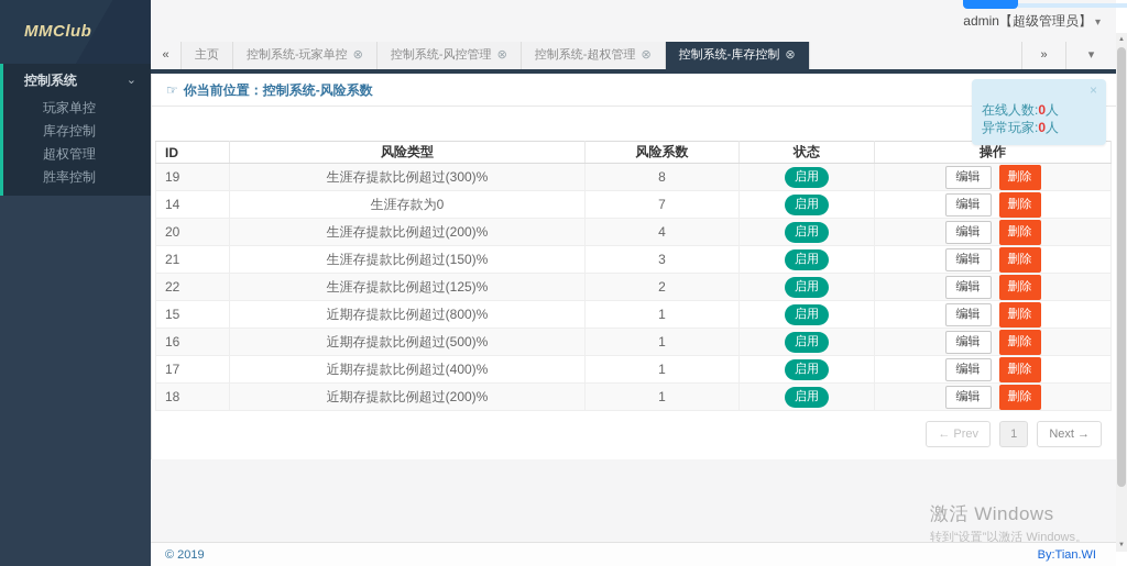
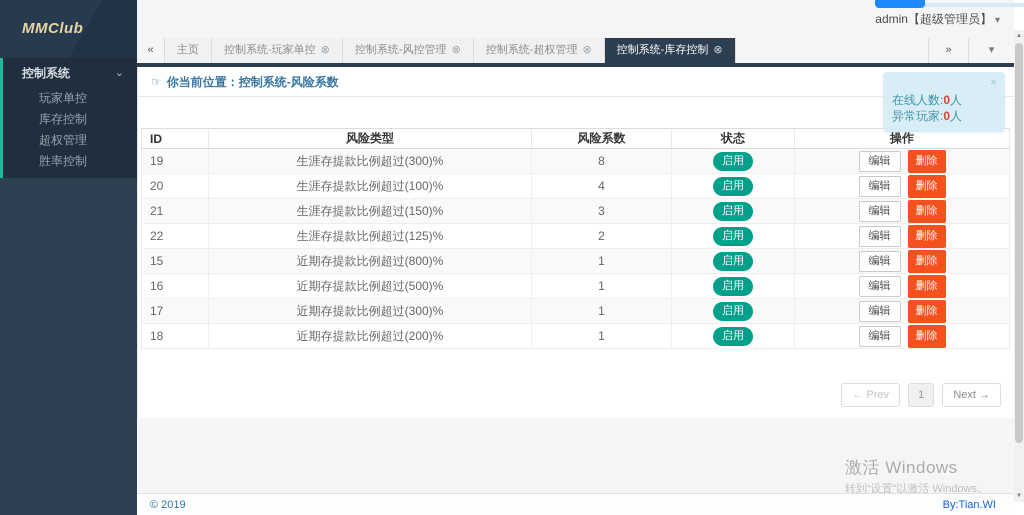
  MMClub
  控制系统
  ⌄
  玩家单控
  库存控制
  超权管理
  胜率控制
  admin【超级管理员】 ▾
  «
  主页
  控制系统-玩家单控 ⊗
  控制系统-风控管理 ⊗
  控制系统-超权管理 ⊗
  控制系统-库存控制 ⊗
  »
  ▾
  ☞ 你当前位置：控制系统-风险系数
  ID	风险类型	风险系数	状态	操作
  19	生涯存提款比例超过(300)%	8	启用	编辑 删除
- 14	生涯存款为0	7	启用	编辑 删除
- 20	生涯存提款比例超过(200)%	4	启用	编辑 删除
+ 20	生涯存提款比例超过(100)%	4	启用	编辑 删除
  21	生涯存提款比例超过(150)%	3	启用	编辑 删除
  22	生涯存提款比例超过(125)%	2	启用	编辑 删除
  15	近期存提款比例超过(800)%	1	启用	编辑 删除
  16	近期存提款比例超过(500)%	1	启用	编辑 删除
- 17	近期存提款比例超过(400)%	1	启用	编辑 删除
+ 17	近期存提款比例超过(300)%	1	启用	编辑 删除
  18	近期存提款比例超过(200)%	1	启用	编辑 删除
  ← Prev 1 Next →
  激活 Windows
  转到“设置”以激活 Windows。
  © 2019
  By:Tian.WI
  ×
  在线人数:0人
  异常玩家:0人
